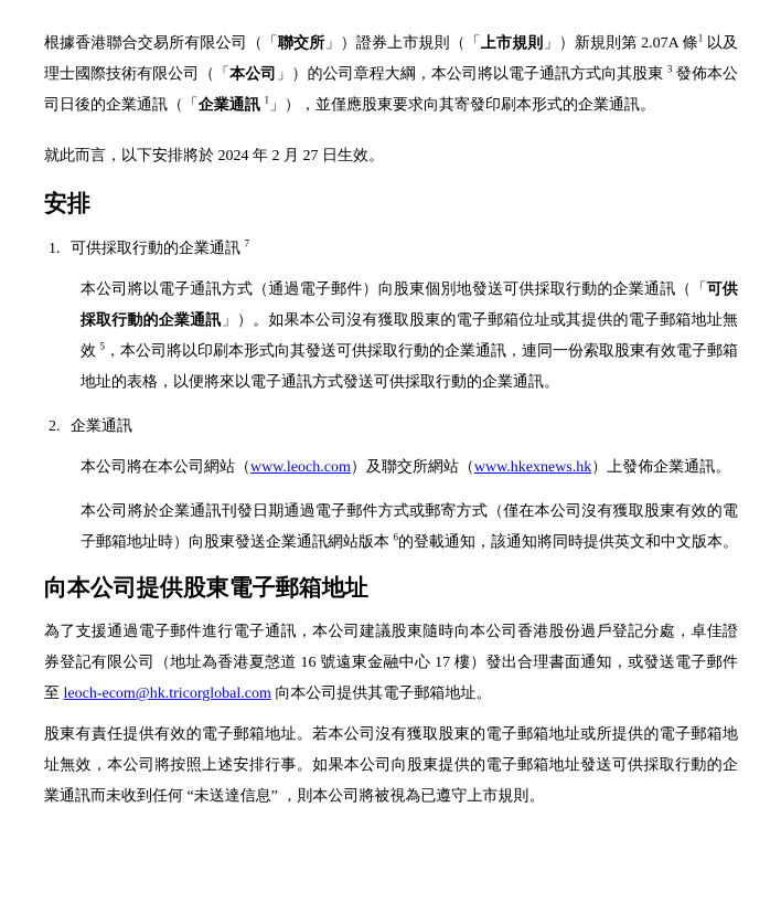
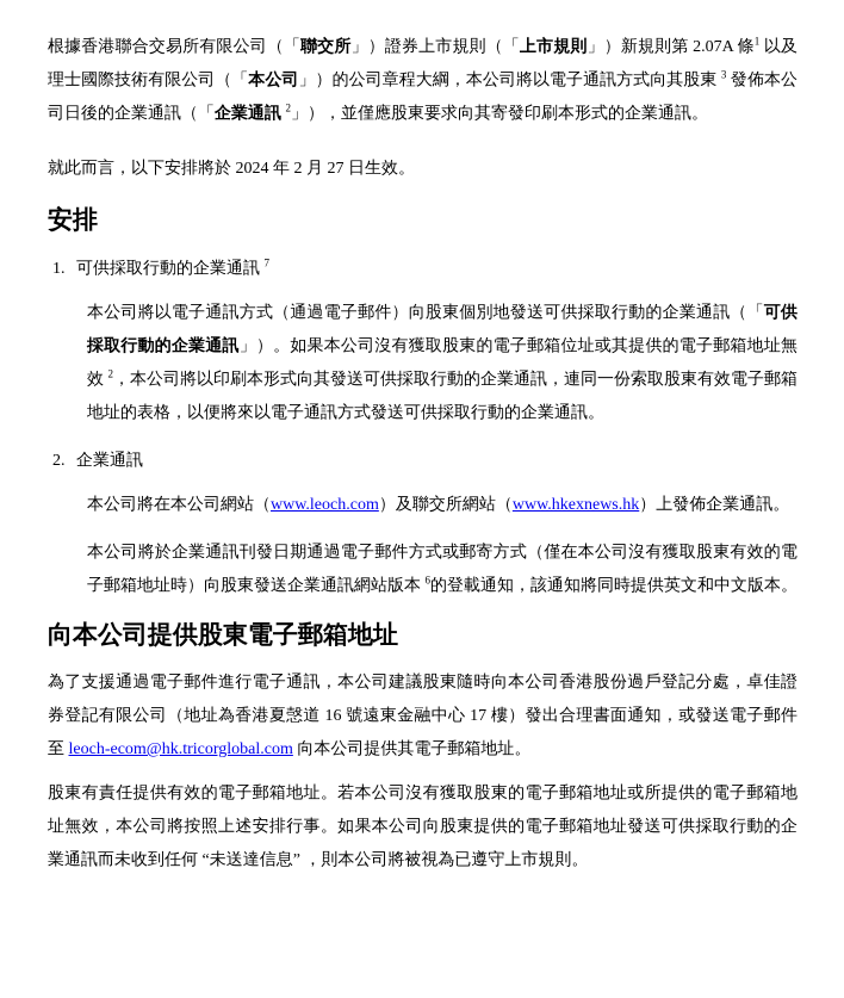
- 根據香港聯合交易所有限公司（「聯交所」）證券上市規則（「上市規則」）新規則第 2.07A 條1 以及理士國際技術有限公司（「本公司」）的公司章程大綱，本公司將以電子通訊方式向其股東 3 發佈本公司日後的企業通訊（「企業通訊 1」），並僅應股東要求向其寄發印刷本形式的企業通訊。
+ 根據香港聯合交易所有限公司（「聯交所」）證券上市規則（「上市規則」）新規則第 2.07A 條1 以及理士國際技術有限公司（「本公司」）的公司章程大綱，本公司將以電子通訊方式向其股東 3 發佈本公司日後的企業通訊（「企業通訊 2」），並僅應股東要求向其寄發印刷本形式的企業通訊。
  就此而言，以下安排將於 2024 年 2 月 27 日生效。
  安排
  1.
  可供採取行動的企業通訊 7
- 本公司將以電子通訊方式（通過電子郵件）向股東個別地發送可供採取行動的企業通訊（「可供採取行動的企業通訊」）。如果本公司沒有獲取股東的電子郵箱位址或其提供的電子郵箱地址無效 5，本公司將以印刷本形式向其發送可供採取行動的企業通訊，連同一份索取股東有效電子郵箱地址的表格，以便將來以電子通訊方式發送可供採取行動的企業通訊。
+ 本公司將以電子通訊方式（通過電子郵件）向股東個別地發送可供採取行動的企業通訊（「可供採取行動的企業通訊」）。如果本公司沒有獲取股東的電子郵箱位址或其提供的電子郵箱地址無效 2，本公司將以印刷本形式向其發送可供採取行動的企業通訊，連同一份索取股東有效電子郵箱地址的表格，以便將來以電子通訊方式發送可供採取行動的企業通訊。
  2.
  企業通訊
  本公司將在本公司網站（www.leoch.com）及聯交所網站（www.hkexnews.hk）上發佈企業通訊。
  本公司將於企業通訊刊發日期通過電子郵件方式或郵寄方式（僅在本公司沒有獲取股東有效的電子郵箱地址時）向股東發送企業通訊網站版本 6的登載通知，該通知將同時提供英文和中文版本。
  向本公司提供股東電子郵箱地址
  為了支援通過電子郵件進行電子通訊，本公司建議股東隨時向本公司香港股份過戶登記分處，卓佳證券登記有限公司（地址為香港夏愨道 16 號遠東金融中心 17 樓）發出合理書面通知，或發送電子郵件至 leoch-ecom@hk.tricorglobal.com 向本公司提供其電子郵箱地址。
  股東有責任提供有效的電子郵箱地址。若本公司沒有獲取股東的電子郵箱地址或所提供的電子郵箱地址無效，本公司將按照上述安排行事。如果本公司向股東提供的電子郵箱地址發送可供採取行動的企業通訊而未收到任何 “未送達信息” ，則本公司將被視為已遵守上市規則。
